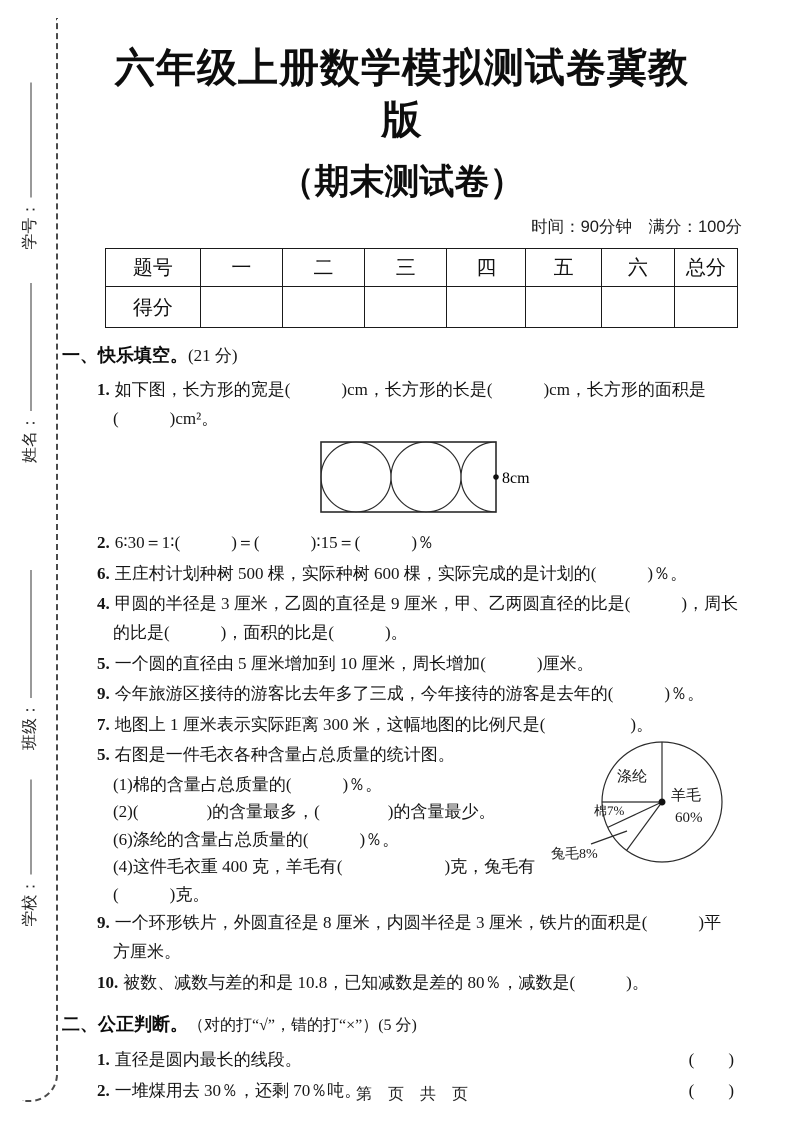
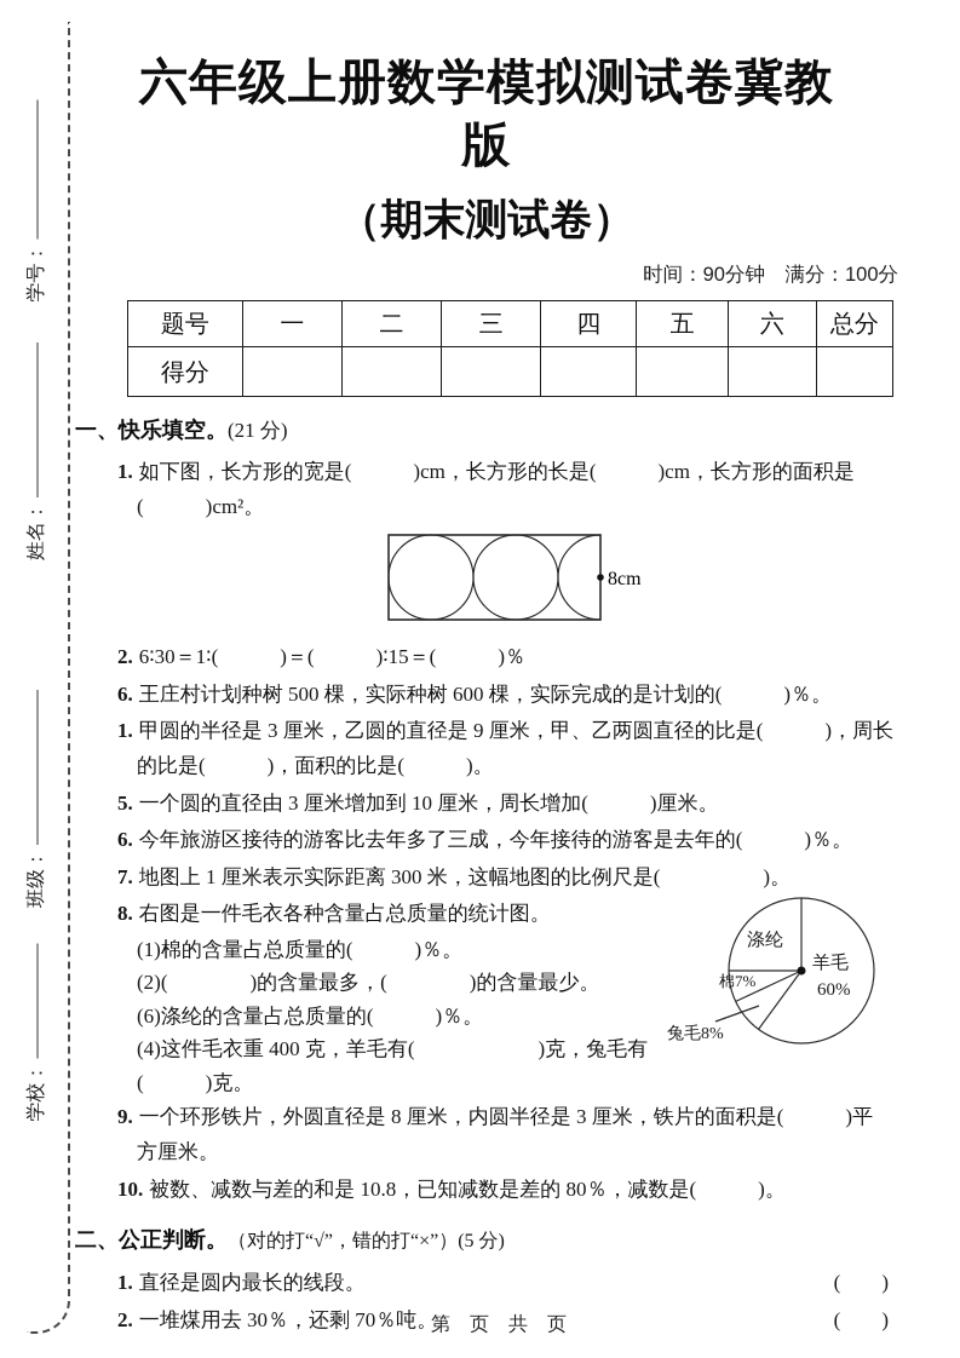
  六年级上册数学模拟测试卷冀教版
  （期末测试卷）
  时间：90分钟 满分：100分
  题号	一	二	三	四	五	六	总分
  得分
  一、快乐填空。(21 分)
  1. 如下图，长方形的宽是( )cm，长方形的长是( )cm，长方形的面积是
  ( )cm²。
  8cm
  2. 6∶30＝1∶( )＝( )∶15＝( )％
  6. 王庄村计划种树 500 棵，实际种树 600 棵，实际完成的是计划的( )％。
- 4. 甲圆的半径是 3 厘米，乙圆的直径是 9 厘米，甲、乙两圆直径的比是( )，周长
+ 1. 甲圆的半径是 3 厘米，乙圆的直径是 9 厘米，甲、乙两圆直径的比是( )，周长
  的比是( )，面积的比是( )。
- 5. 一个圆的直径由 5 厘米增加到 10 厘米，周长增加( )厘米。
+ 5. 一个圆的直径由 3 厘米增加到 10 厘米，周长增加( )厘米。
- 9. 今年旅游区接待的游客比去年多了三成，今年接待的游客是去年的( )％。
+ 6. 今年旅游区接待的游客比去年多了三成，今年接待的游客是去年的( )％。
  7. 地图上 1 厘米表示实际距离 300 米，这幅地图的比例尺是( )。
- 5. 右图是一件毛衣各种含量占总质量的统计图。
+ 8. 右图是一件毛衣各种含量占总质量的统计图。
  (1)棉的含量占总质量的( )％。
  (2)( )的含量最多，( )的含量最少。
  (6)涤纶的含量占总质量的( )％。
  (4)这件毛衣重 400 克，羊毛有( )克，兔毛有
  ( )克。
  涤纶
  羊毛
  60%
  棉7%
  兔毛8%
  9. 一个环形铁片，外圆直径是 8 厘米，内圆半径是 3 厘米，铁片的面积是( )平
  方厘米。
  10. 被数、减数与差的和是 10.8，已知减数是差的 80％，减数是( )。
  二、公正判断。（对的打“√”，错的打“×”）(5 分)
  1. 直径是圆内最长的线段。
  ( )
  2. 一堆煤用去 30％，还剩 70％吨。
  ( )
  第 页 共 页
